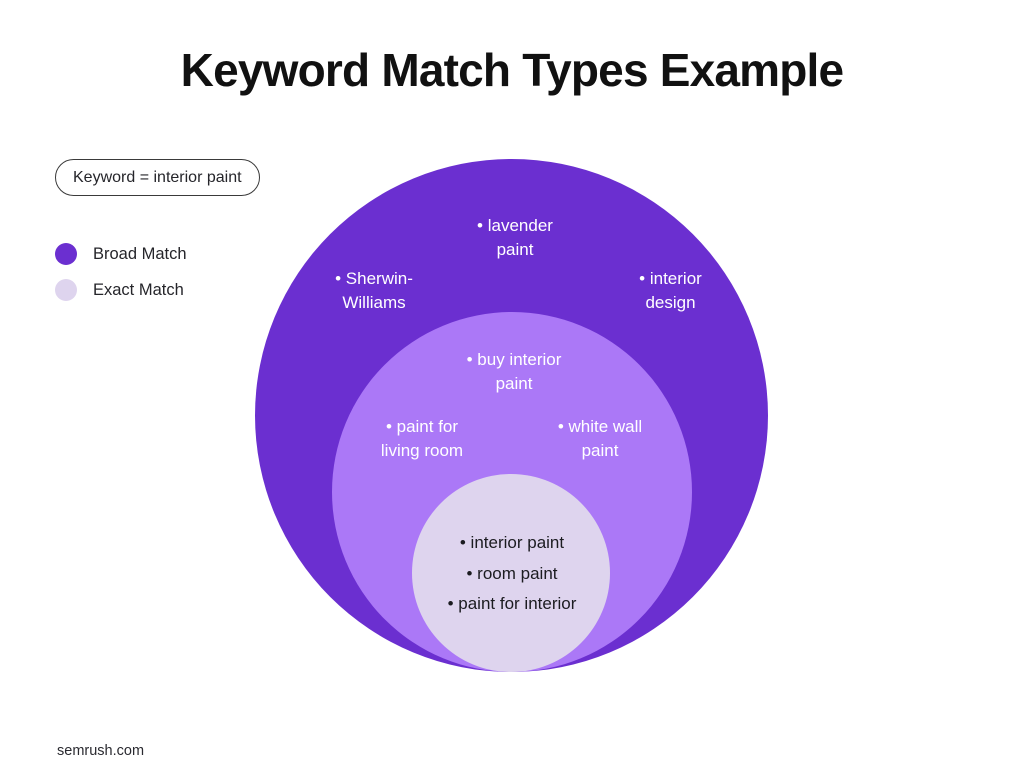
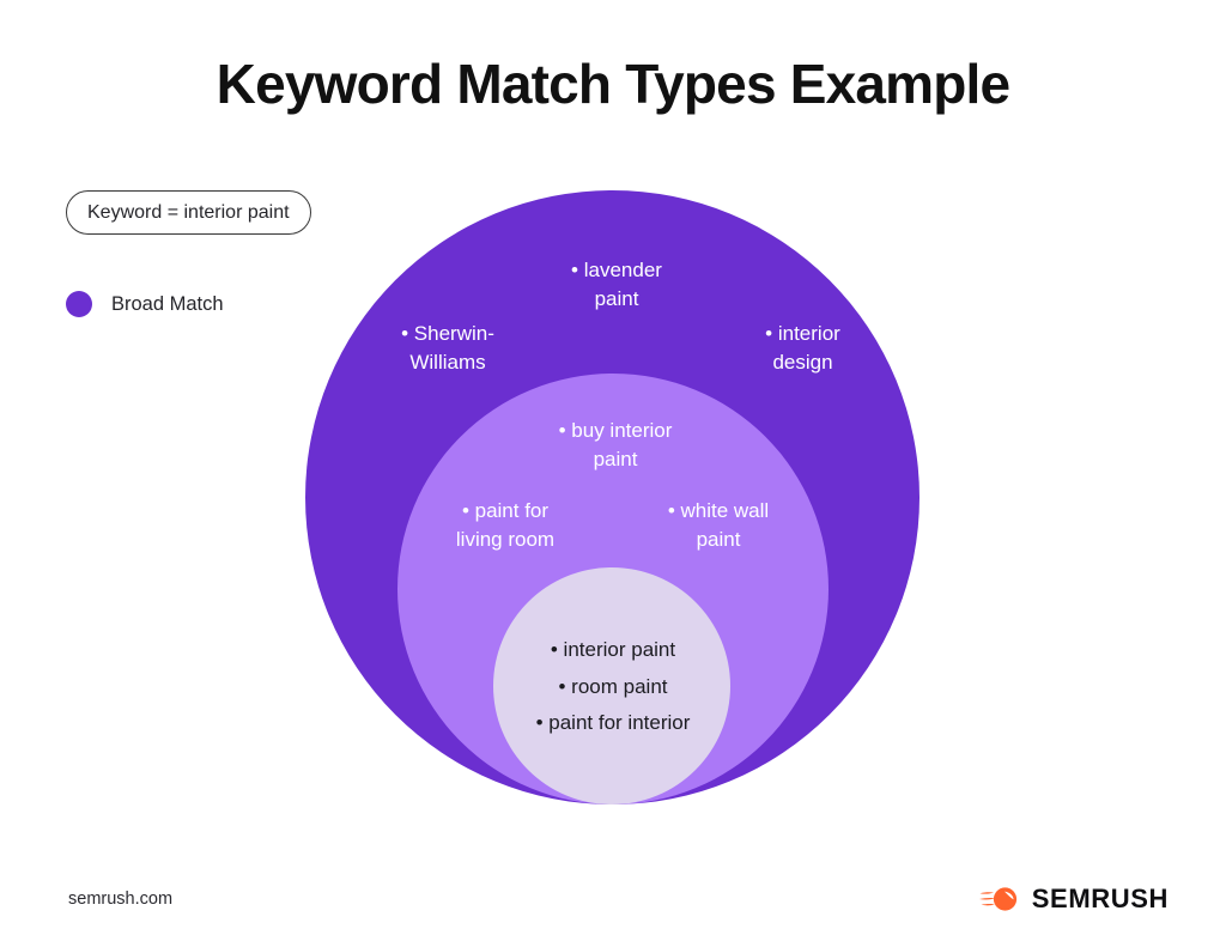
  Keyword Match Types Example
  Keyword = interior paint
  Broad Match
- Exact Match
  • lavender
  paint
  • Sherwin-
  Williams
  • interior
  design
  • buy interior
  paint
  • paint for
  living room
  • white wall
  paint
  • interior paint
  • room paint
  • paint for interior
  semrush.com
+ SEMRUSH
